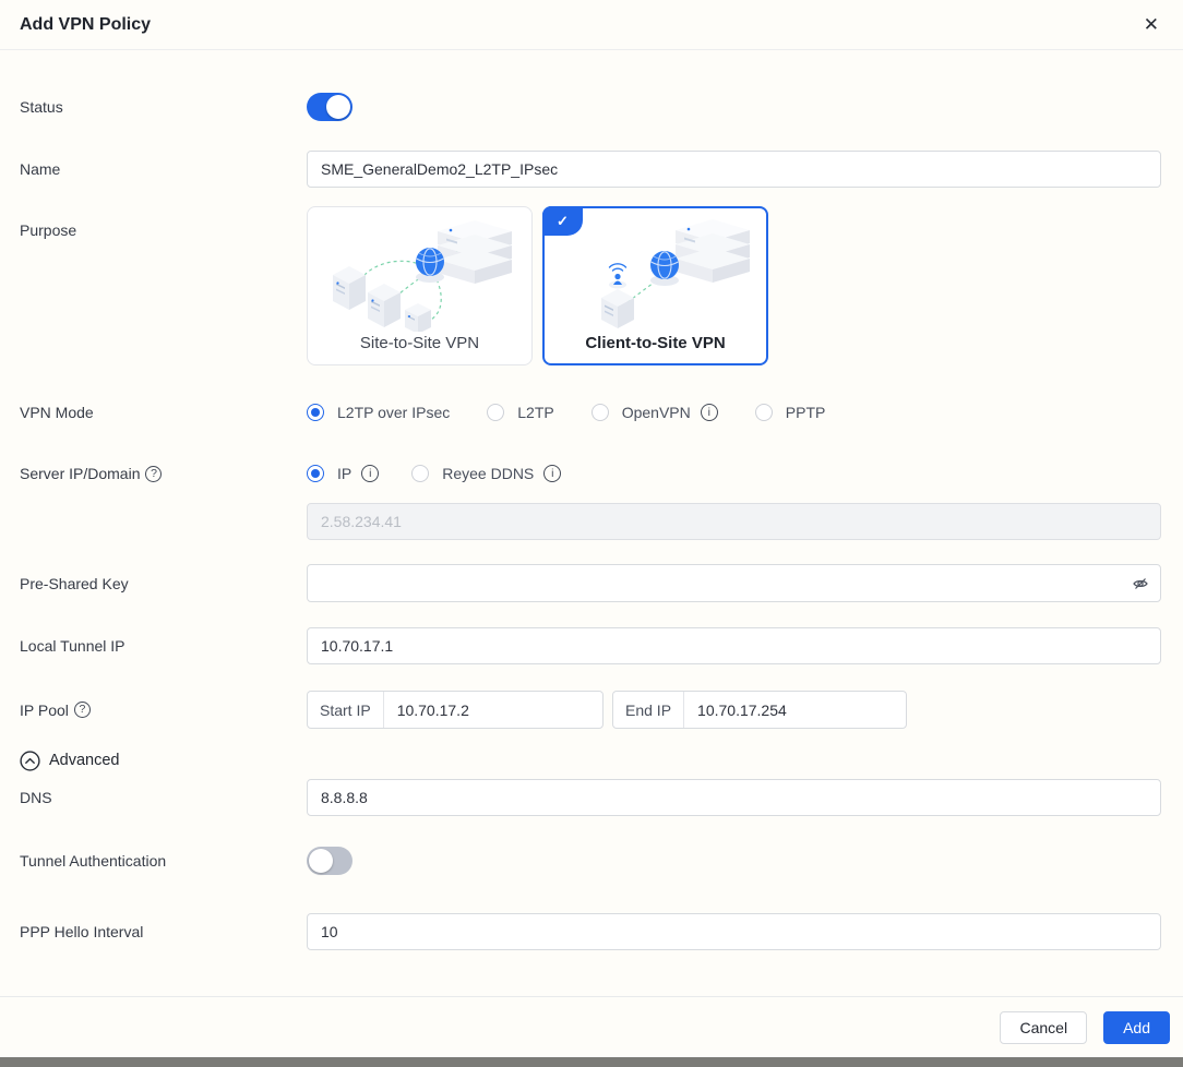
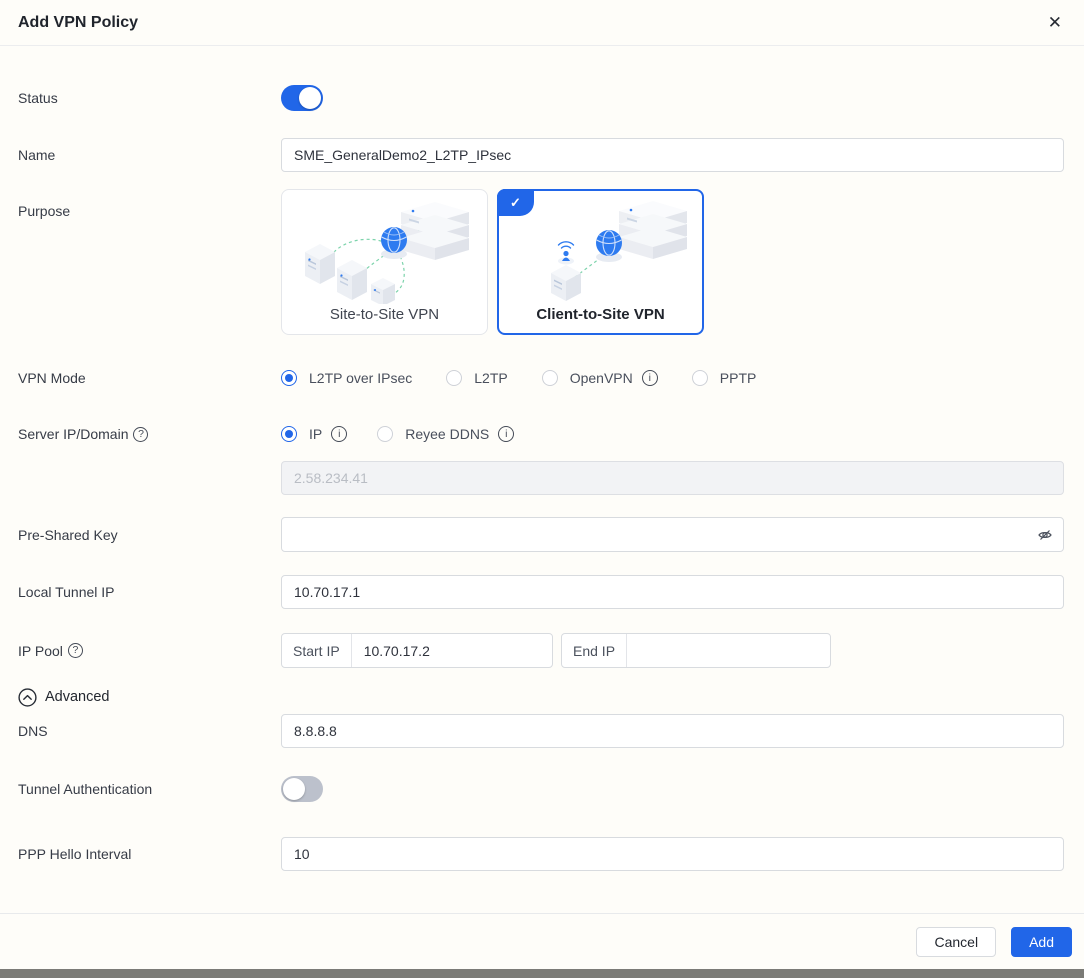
  Add VPN Policy
  ✕
  Status
  Name
  SME_GeneralDemo2_L2TP_IPsec
  Purpose
  Site-to-Site VPN
  ✓
  Client-to-Site VPN
  VPN Mode
  L2TP over IPsec
  L2TP
  OpenVPN
  i
  PPTP
  Server IP/Domain
  ?
  IP
  i
  Reyee DDNS
  i
  2.58.234.41
  Pre-Shared Key
  Local Tunnel IP
  10.70.17.1
  IP Pool
  ?
  Start IP
  10.70.17.2
  End IP
- 10.70.17.254
  Advanced
  DNS
  8.8.8.8
  Tunnel Authentication
  PPP Hello Interval
  10
  Cancel
  Add
